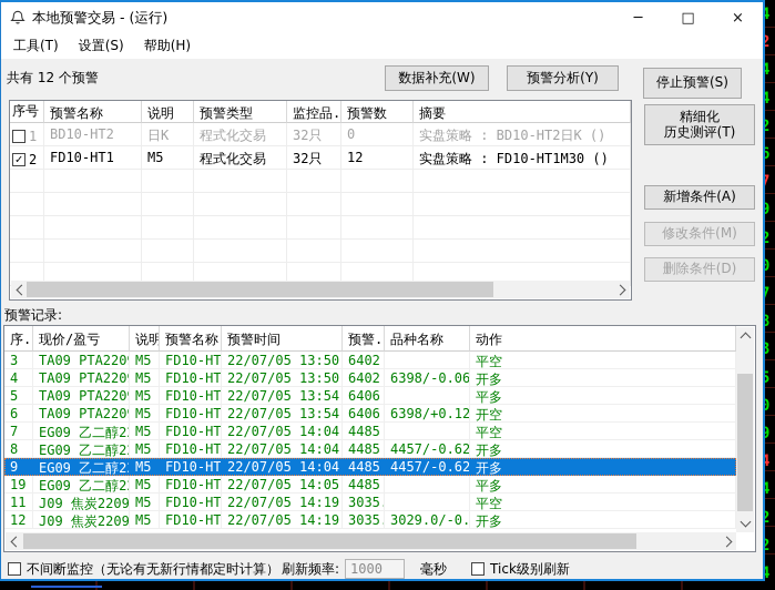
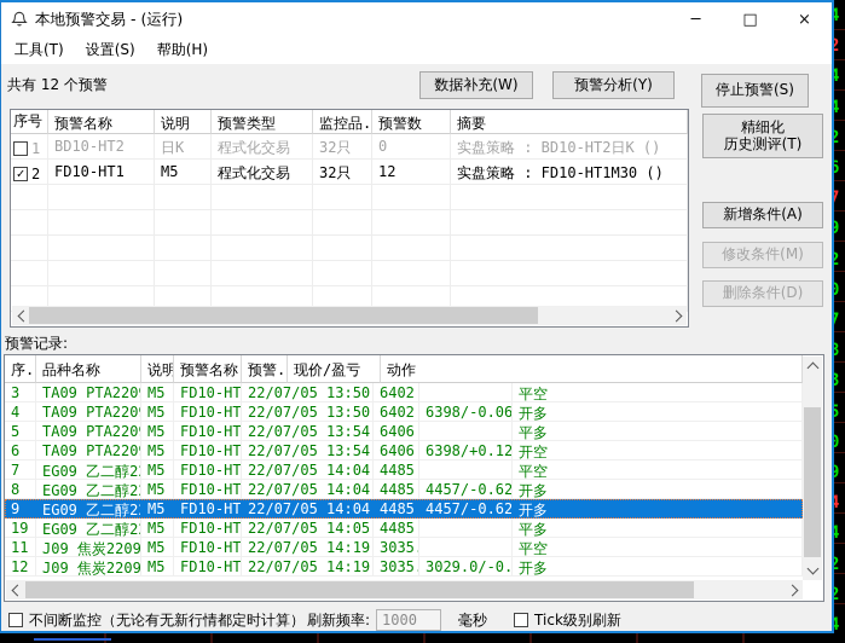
  本地预警交易 - (运行)
  ─
  □
  ×
  工具(T)
  设置(S)
  帮助(H)
  共有 12 个预警
  数据补充(W)
  预警分析(Y)
  停止预警(S)
  精细化
  历史测评(T)
  新增条件(A)
  修改条件(M)
  删除条件(D)
  序号
  预警名称
  说明
  预警类型
  预警数
  摘要
  1
  BD10-HT2
  日K
  程式化交易
  32只
  0
  实盘策略 : BD10-HT2日K ()
  ✓
  2
  FD10-HT1
  M5
  程式化交易
  32只
  12
  实盘策略 : FD10-HT1M30 ()
  预警记录:
- 现价/盈亏
+ 品种名称
  说明
  预警名称
- 预警时间
- 品种名称
+ 现价/盈亏
  动作
  3
  TA09 PTA220
  M5
  FD10-HT
  22/07/05 13:50
  6402
  平空
  4
  TA09 PTA220
  M5
  FD10-HT
  22/07/05 13:50
  6402
  6398/-0.06
  开多
  5
  TA09 PTA220
  M5
  FD10-HT
  22/07/05 13:54
  6406
  平多
  6
  TA09 PTA220
  M5
  FD10-HT
  22/07/05 13:54
  6406
  6398/+0.12
  开空
  7
  EG09 乙二醇2
  M5
  FD10-HT
  22/07/05 14:04
  4485
  平空
  8
  EG09 乙二醇2
  M5
  FD10-HT
  22/07/05 14:04
  4485
  4457/-0.62
  开多
  9
  EG09 乙二醇2
  M5
  FD10-HT
  22/07/05 14:04
  4485
  4457/-0.62
  开多
  19
  EG09 乙二醇2
  M5
  FD10-HT
  22/07/05 14:05
  4485
  平多
  11
  J09 焦炭2209
  M5
  FD10-HT
  22/07/05 14:19
  3035.
  平空
  12
  J09 焦炭2209
  M5
  FD10-HT
  22/07/05 14:19
  3035.
  3029.0/-0.
  开多
  不间断监控（无论有无新行情都定时计算）
  刷新频率:
  1000
  毫秒
  Tick级别刷新
  4
  2
  4
  4
  2
  6
  7
  9
  2
  0
  7
  8
  3
  5
  0
  9
  4
  4
  2
  2
  4
